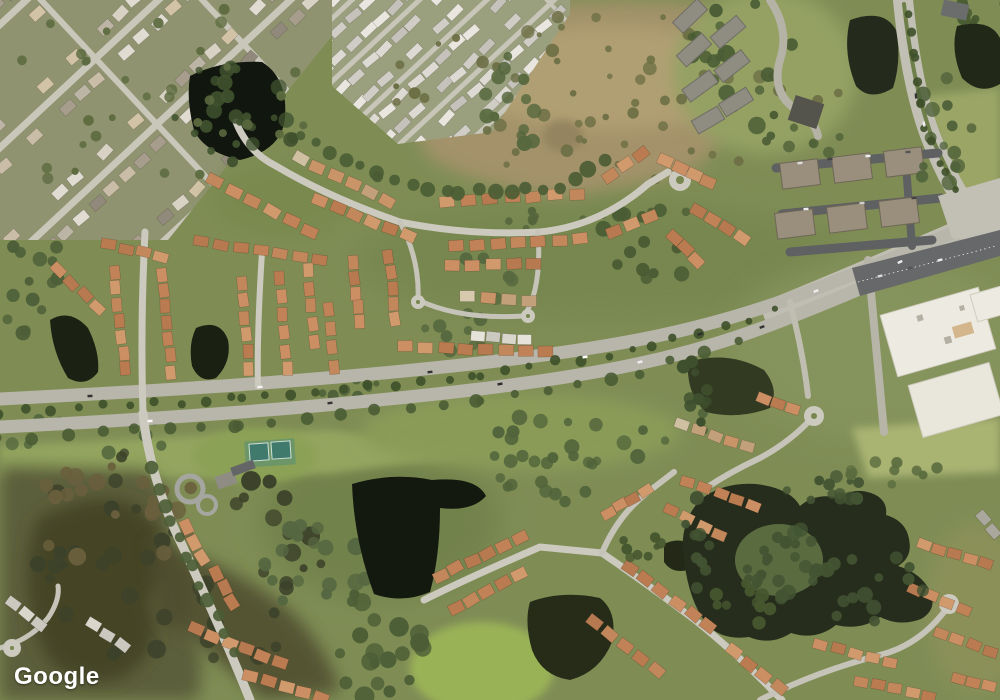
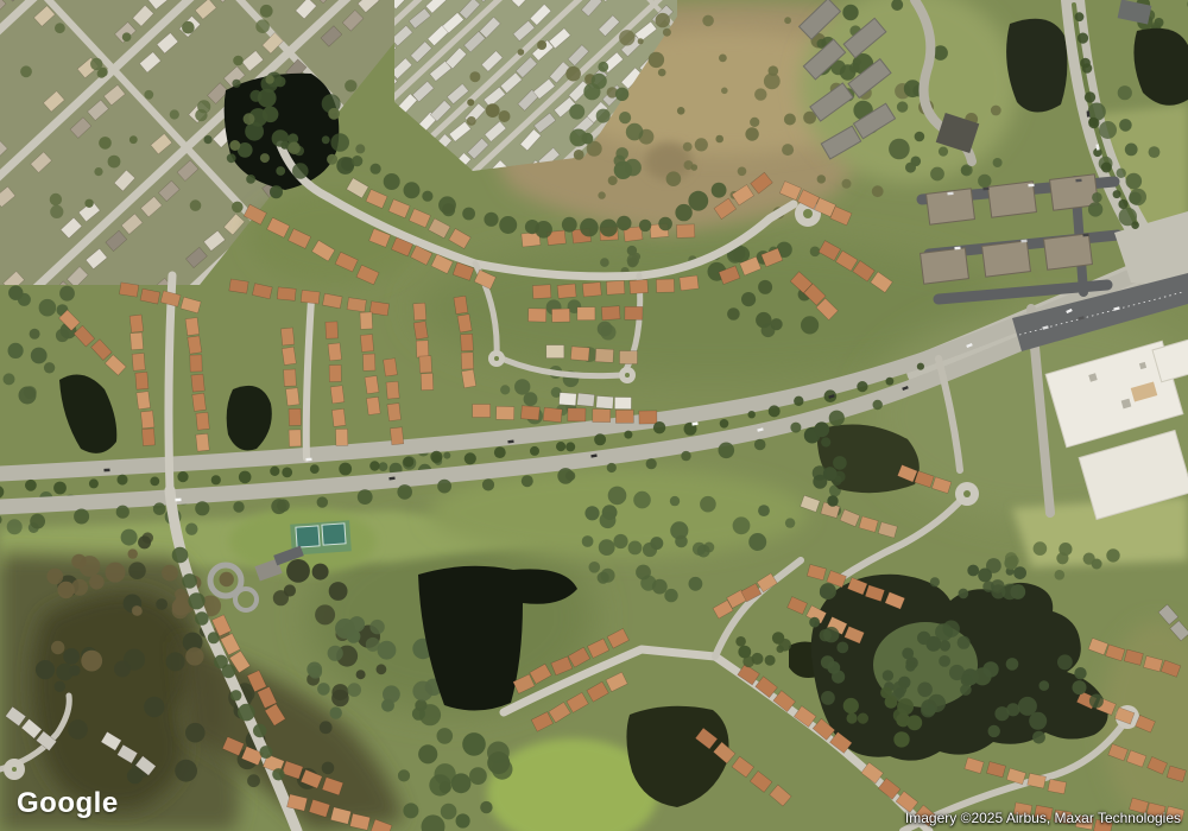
  Google
+ Imagery ©2025 Airbus, Maxar Technologies
